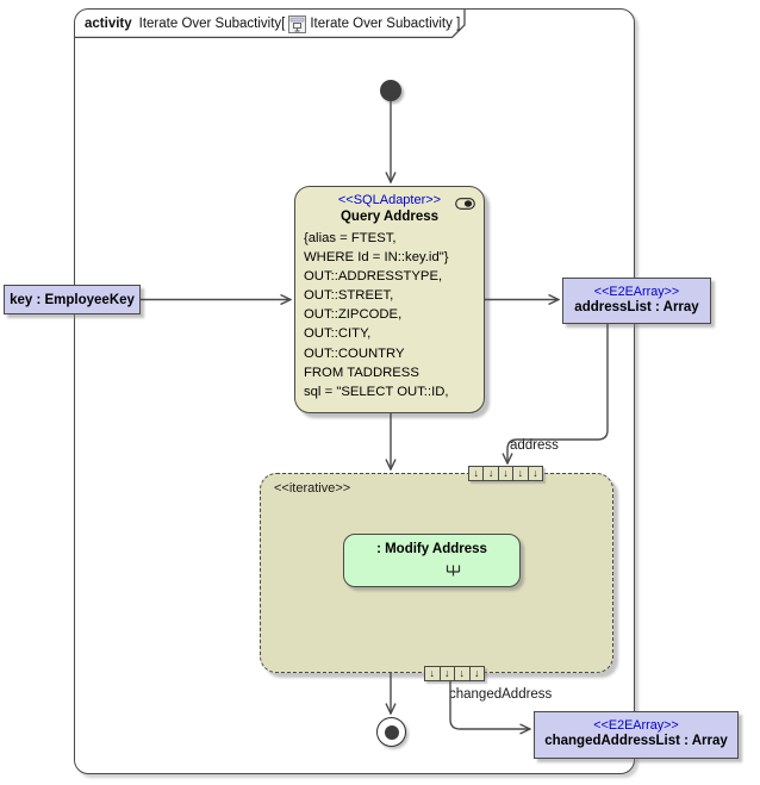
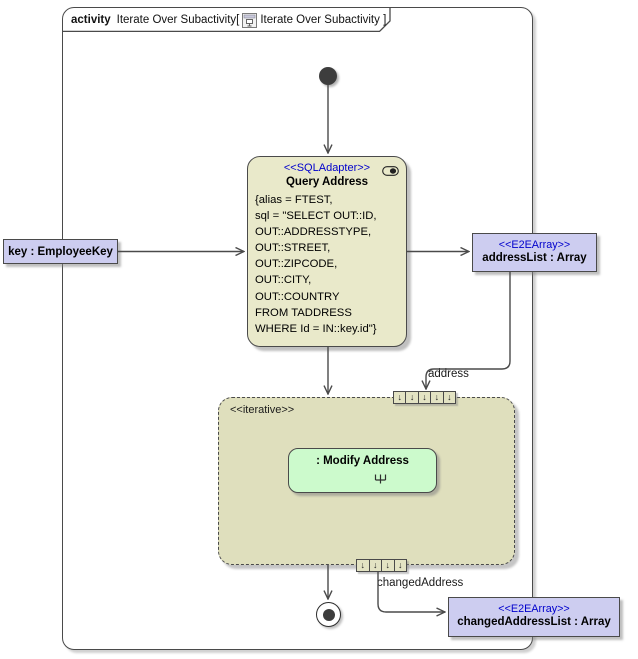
  activity
  Iterate Over Subactivity[
  Iterate Over Subactivity ]
  <<SQLAdapter>>
  Query Address
  {alias = FTEST,
- WHERE Id = IN::key.id"}
+ sql = "SELECT OUT::ID,
  OUT::ADDRESSTYPE,
  OUT::STREET,
  OUT::ZIPCODE,
  OUT::CITY,
  OUT::COUNTRY
  FROM TADDRESS
- sql = "SELECT OUT::ID,
+ WHERE Id = IN::key.id"}
  key : EmployeeKey
  <<E2EArray>>
  addressList : Array
  <<iterative>>
  ↓
  ↓
  ↓
  ↓
  ↓
  : Modify Address
  ↓
  ↓
  ↓
  ↓
  <<E2EArray>>
  changedAddressList : Array
  address
  changedAddress
